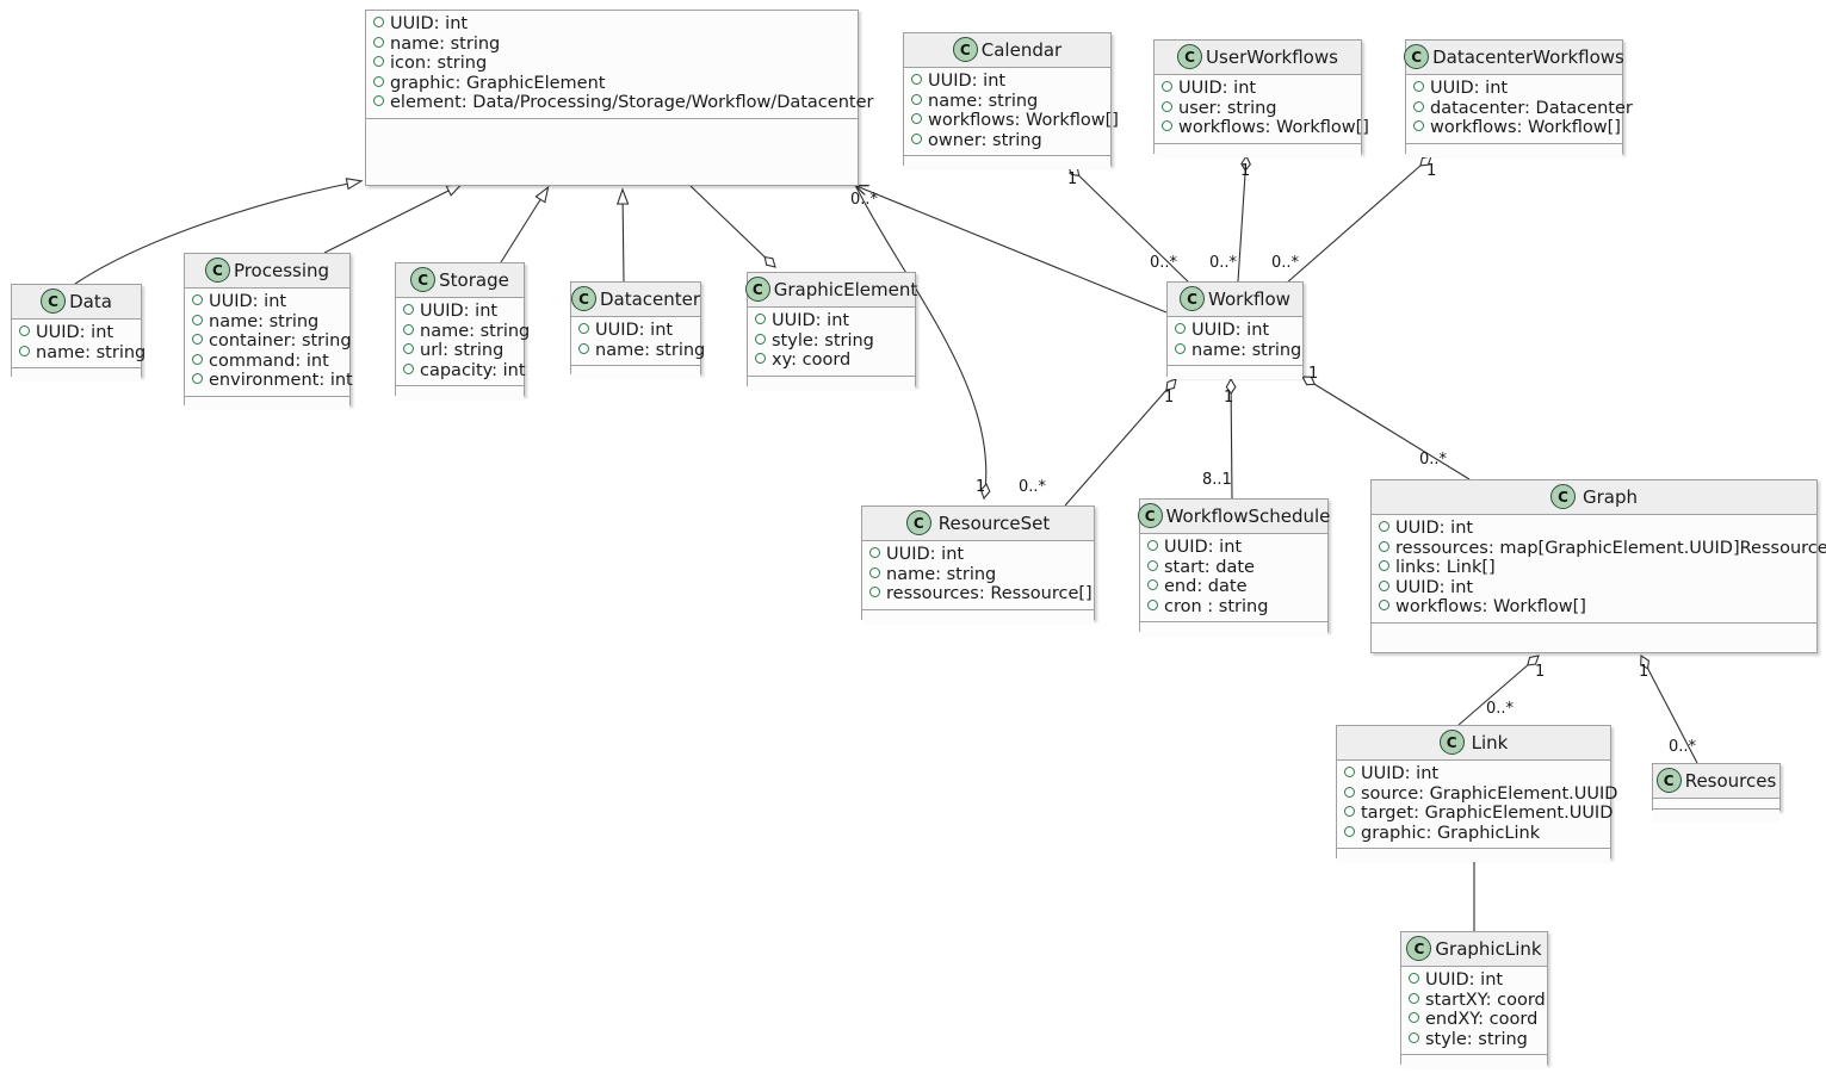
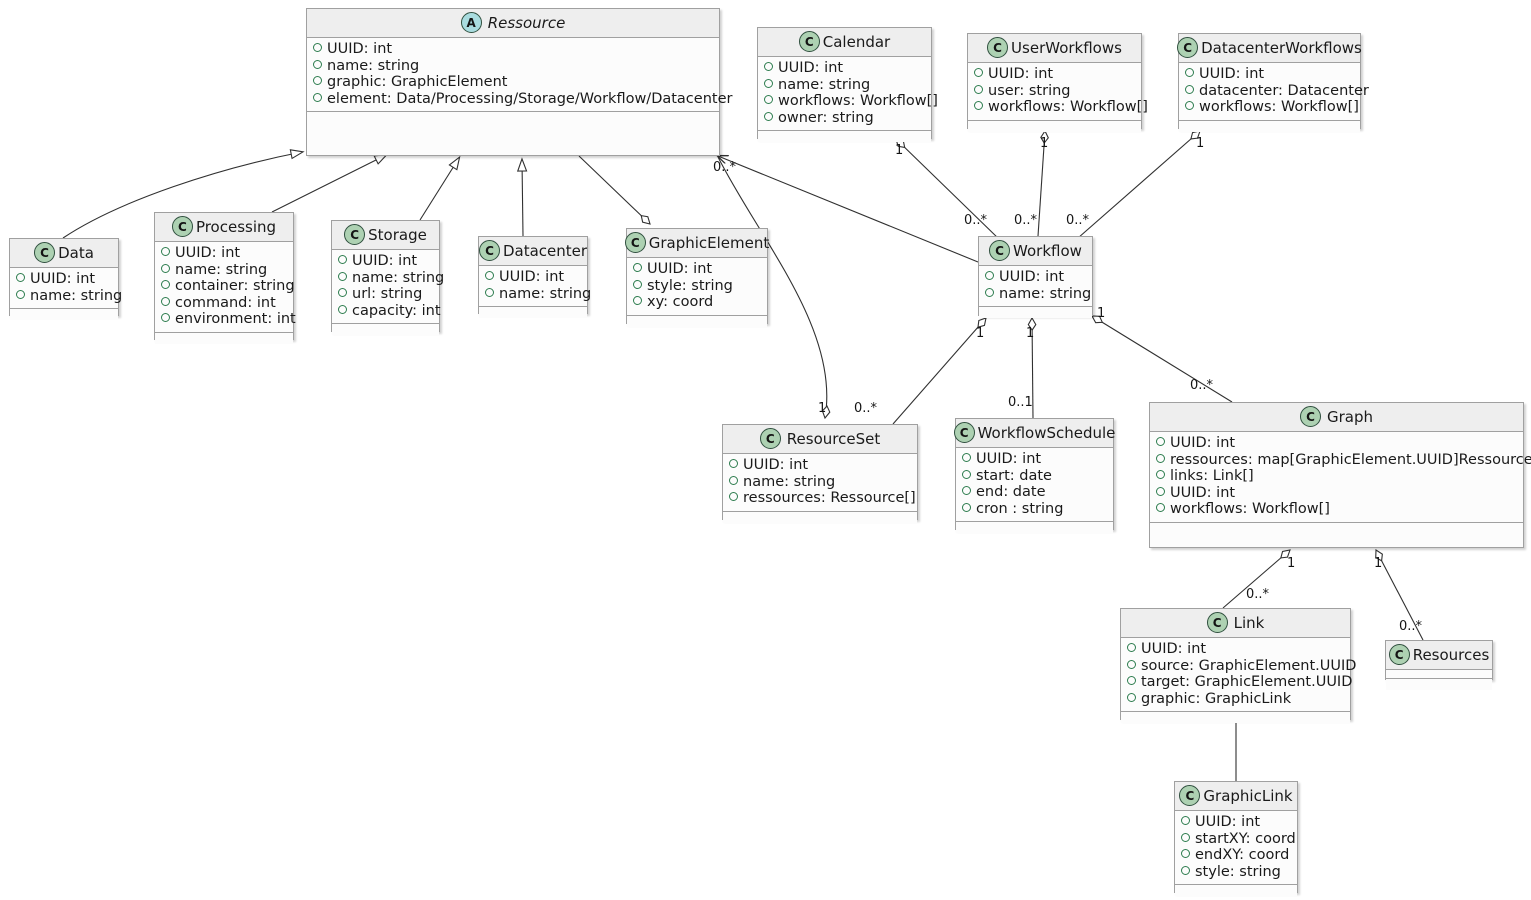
+ A
+ Ressource
  UUID: int
  name: string
- icon: string
  graphic: GraphicElement
  element: Data/Processing/Storage/Workflow/Datacenter
  C
  Calendar
  UUID: int
  name: string
  workflows: Workflow[]
  owner: string
  C
  UserWorkflows
  UUID: int
  user: string
  workflows: Workflow[]
  C
  DatacenterWorkflows
  UUID: int
  datacenter: Datacenter
  workflows: Workflow[]
  C
  Data
  UUID: int
  name: string
  C
  Processing
  UUID: int
  name: string
  container: string
  command: int
  environment: int
  C
  Storage
  UUID: int
  name: string
  url: string
  capacity: int
  C
  Datacenter
  UUID: int
  name: string
  C
  GraphicElement
  UUID: int
  style: string
  xy: coord
  C
  Workflow
  UUID: int
  name: string
  C
  ResourceSet
  UUID: int
  name: string
  ressources: Ressource[]
  C
  WorkflowSchedule
  UUID: int
  start: date
  end: date
  cron : string
  C
  Graph
  UUID: int
  ressources: map[GraphicElement.UUID]Ressource
  links: Link[]
  UUID: int
  workflows: Workflow[]
  C
  Link
  UUID: int
  source: GraphicElement.UUID
  target: GraphicElement.UUID
  graphic: GraphicLink
  C
  Resources
  C
  GraphicLink
  UUID: int
  startXY: coord
  endXY: coord
  style: string
  0..*
  1
  1
  1
  0..*
  0..*
  0..*
  1
  1
  1
  1
  0..*
- 8..1
+ 0..1
  0..*
  1
  0..*
  1
  0..*
